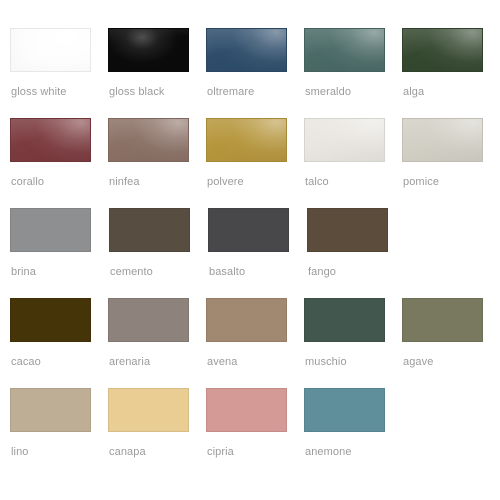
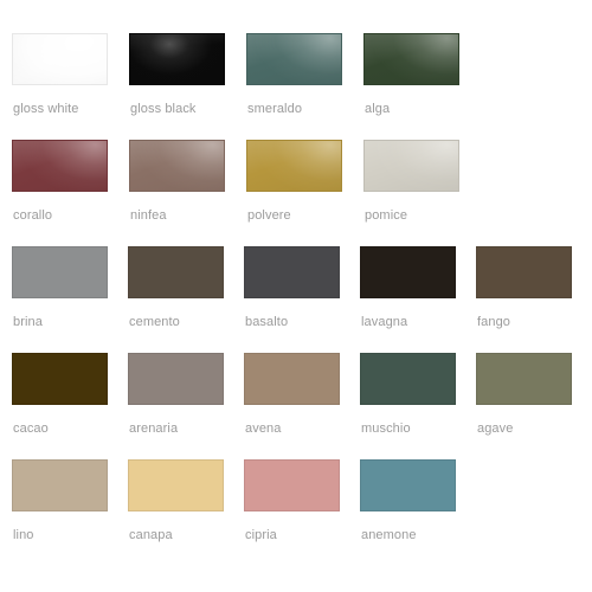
  gloss white
  gloss black
- oltremare
  smeraldo
  alga
  corallo
  ninfea
  polvere
- talco
  pomice
  brina
  cemento
  basalto
+ lavagna
  fango
  cacao
  arenaria
  avena
  muschio
  agave
  lino
  canapa
  cipria
  anemone
